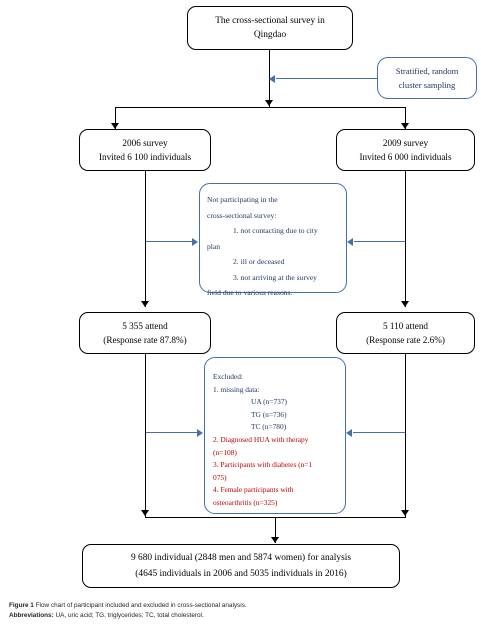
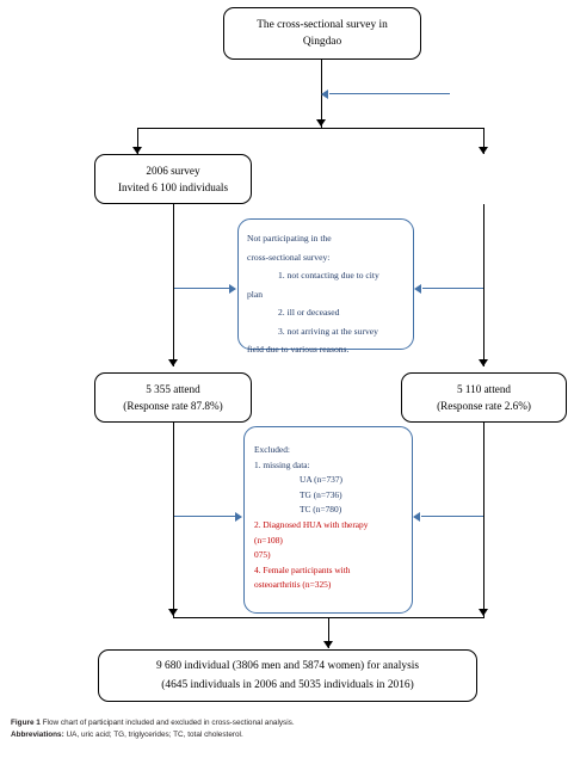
  The cross-sectional survey in
  Qingdao
- Stratified, random
- cluster sampling
  2006 survey
  Invited 6 100 individuals
- 2009 survey
- Invited 6 000 individuals
  Not participating in the
  cross-sectional survey:
  1. not contacting due to city
  plan
  2. ill or deceased
  3. not arriving at the survey
  field due to various reasons.
  5 355 attend
  (Response rate 87.8%)
  5 110 attend
  (Response rate 2.6%)
  Excluded:
  1. missing data:
  UA (n=737)
  TG (n=736)
  TC (n=780)
  2. Diagnosed HUA with therapy
  (n=108)
- 3. Participants with diabetes (n=1
  075)
  4. Female participants with
  osteoarthritis (n=325)
- 9 680 individual (2848 men and 5874 women) for analysis
+ 9 680 individual (3806 men and 5874 women) for analysis
  (4645 individuals in 2006 and 5035 individuals in 2016)
